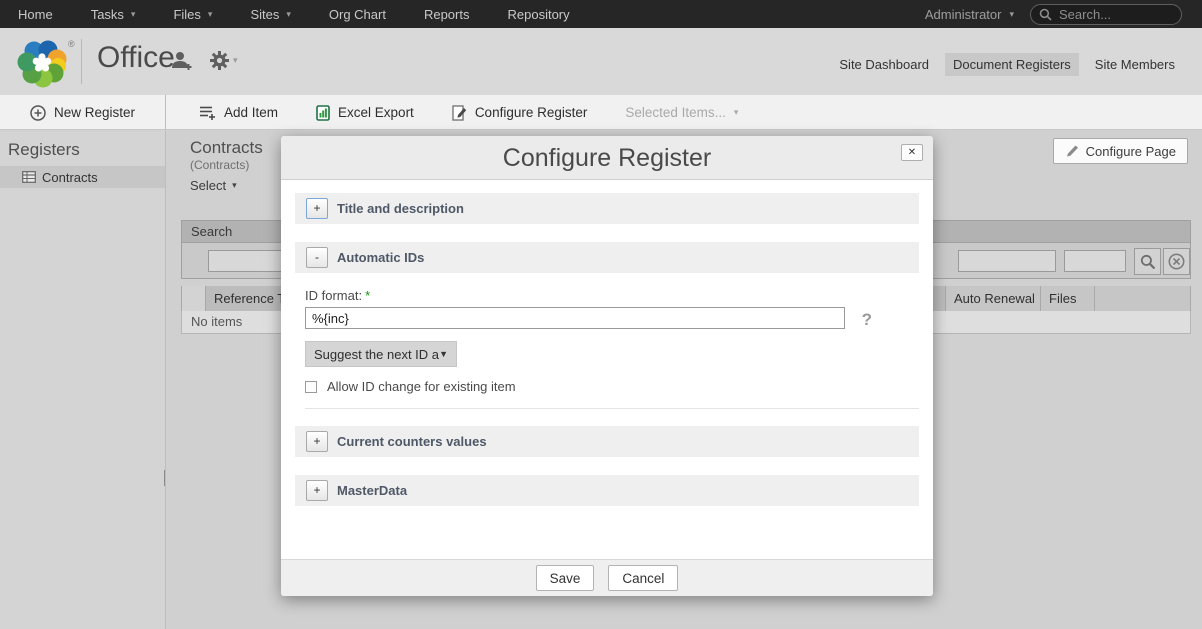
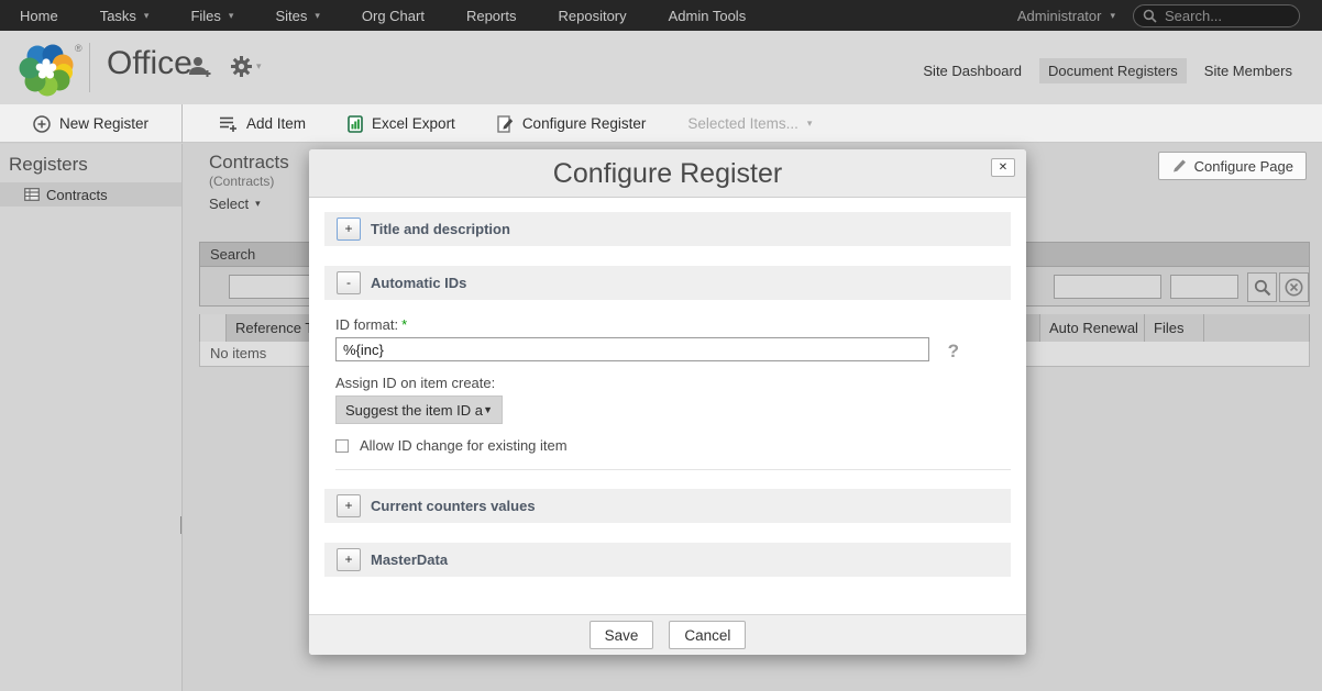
  Home
  Tasks
  ▾
  Files
  ▾
  Sites
  ▾
  Org Chart
  Reports
  Repository
+ Admin Tools
  Administrator
  ▾
  Search...
  ®
  Office
  ▾
  Site Dashboard
  Document Registers
  Site Members
  New Register
  Add Item
  Excel Export
  Configure Register
  Selected Items...
  ▾
  Registers
  Contracts
  Contracts
  (Contracts)
  Select
  ▾
  Configure Page
  Search
  Auto Renewal
  Files
  No items
  Configure Register
  ✕
  +
  Title and description
  -
  Automatic IDs
  ID format: *
  %{inc}
  ?
+ Assign ID on item create:
- Suggest the next ID a
+ Suggest the item ID a
  ▼
  Allow ID change for existing item
  +
  Current counters values
  +
  MasterData
  Save
  Cancel
